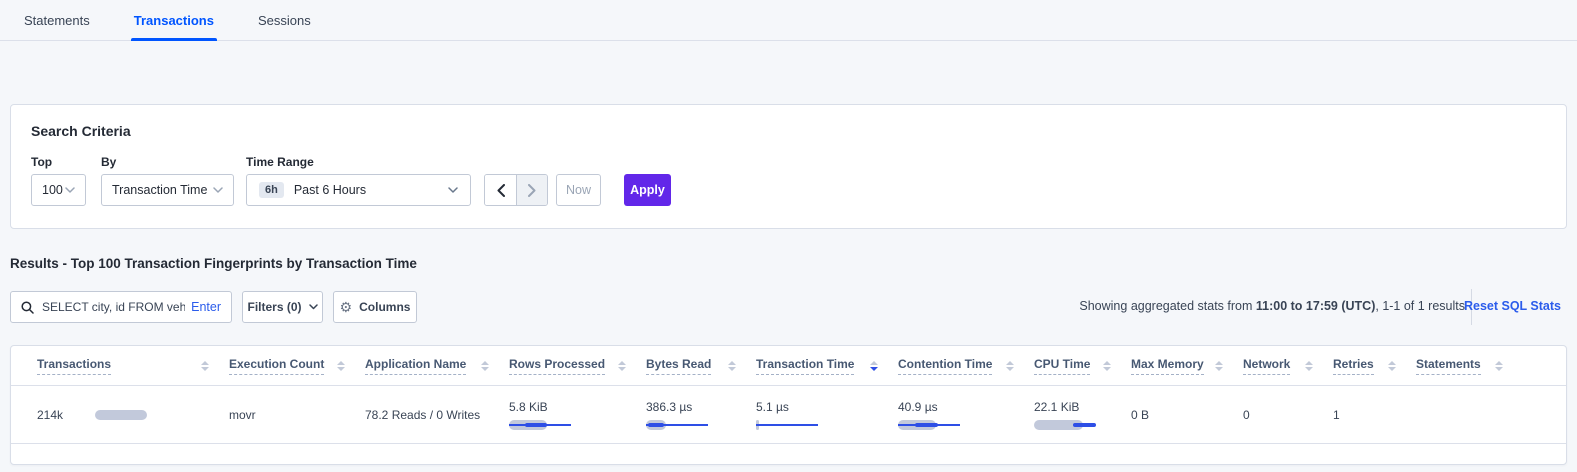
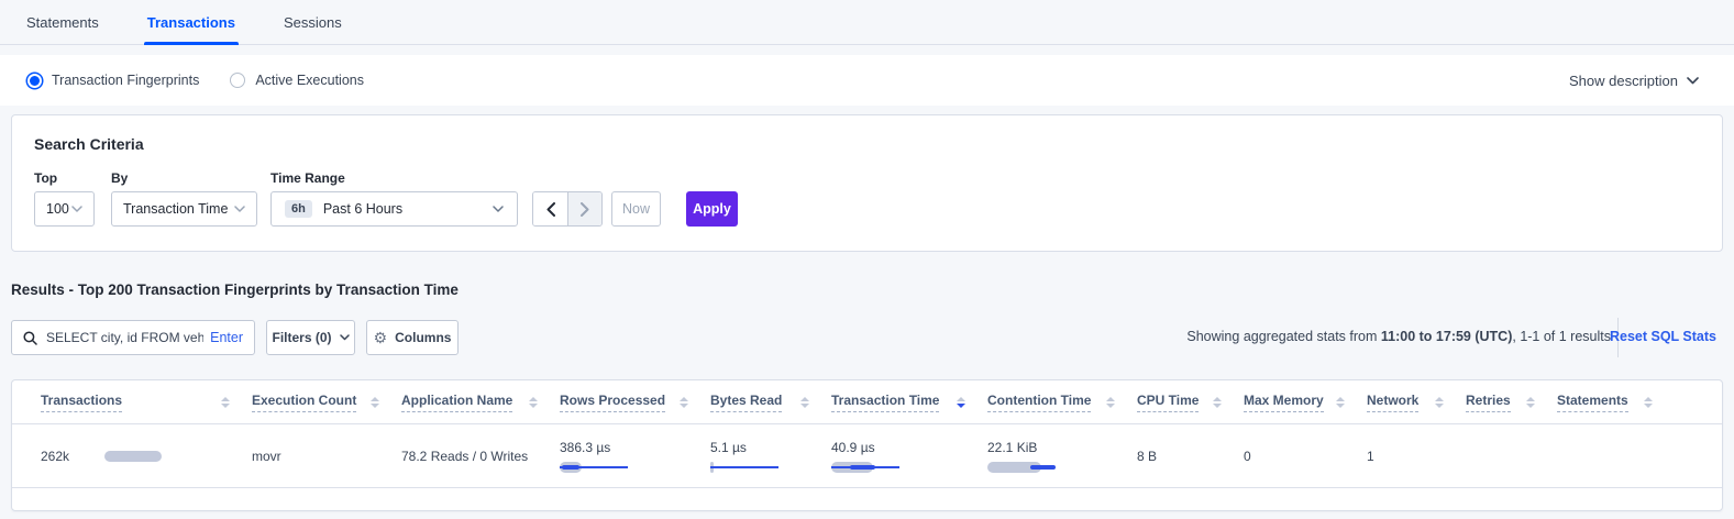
  Statements
  Transactions
  Sessions
+ Transaction Fingerprints
+ Active Executions
+ Show description
  Search Criteria
  Top
  100
  By
  Transaction Time
  Time Range
  6h
  Past 6 Hours
  Now
  Apply
- Results - Top 100 Transaction Fingerprints by Transaction Time
+ Results - Top 200 Transaction Fingerprints by Transaction Time
  SELECT city, id FROM veh
  Enter
  Filters (0)
  ⚙
  Columns
  Showing aggregated stats from 11:00 to 17:59 (UTC), 1-1 of 1 results
  Reset SQL Stats
  Transactions
  Execution Count
  Application Name
  Rows Processed
  Bytes Read
  Transaction Time
  Contention Time
  CPU Time
  Max Memory
  Network
  Retries
  Statements
- 214k
+ 262k
  movr
  78.2 Reads / 0 Writes
- 5.8 KiB
  386.3 µs
  5.1 µs
  40.9 µs
  22.1 KiB
- 0 B
+ 8 B
  0
  1
